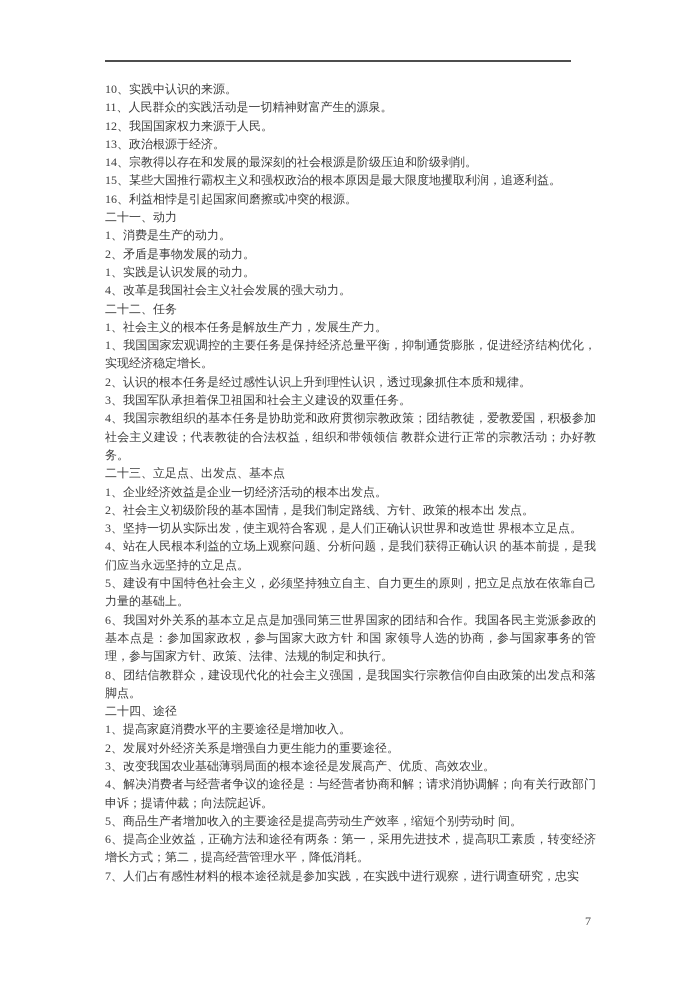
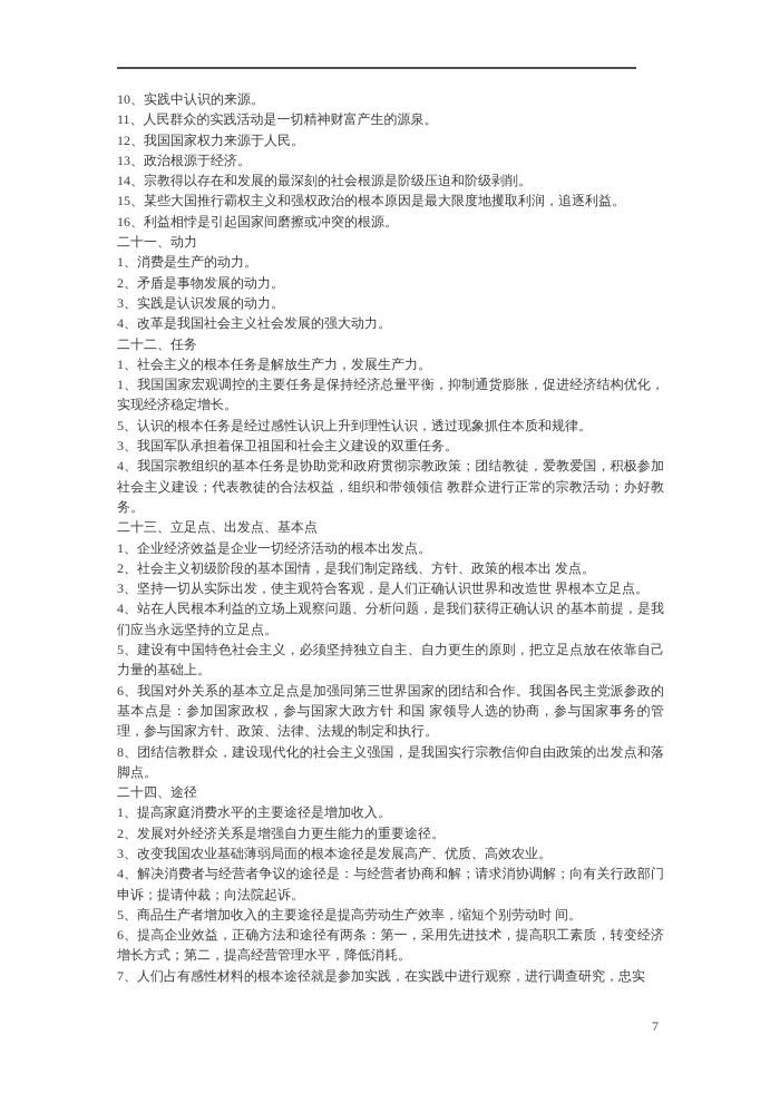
  10、实践中认识的来源。
  11、人民群众的实践活动是一切精神财富产生的源泉。
  12、我国国家权力来源于人民。
  13、政治根源于经济。
  14、宗教得以存在和发展的最深刻的社会根源是阶级压迫和阶级剥削。
  15、某些大国推行霸权主义和强权政治的根本原因是最大限度地攫取利润，追逐利益。
  16、利益相悖是引起国家间磨擦或冲突的根源。
  二十一、动力
  1、消费是生产的动力。
  2、矛盾是事物发展的动力。
- 1、实践是认识发展的动力。
+ 3、实践是认识发展的动力。
  4、改革是我国社会主义社会发展的强大动力。
  二十二、任务
  1、社会主义的根本任务是解放生产力，发展生产力。
  1、我国国家宏观调控的主要任务是保持经济总量平衡，抑制通货膨胀，促进经济结构优化，实现经济稳定增长。
- 2、认识的根本任务是经过感性认识上升到理性认识，透过现象抓住本质和规律。
+ 5、认识的根本任务是经过感性认识上升到理性认识，透过现象抓住本质和规律。
  3、我国军队承担着保卫祖国和社会主义建设的双重任务。
  4、我国宗教组织的基本任务是协助党和政府贯彻宗教政策；团结教徒，爱教爱国，积极参加社会主义建设；代表教徒的合法权益，组织和带领领信 教群众进行正常的宗教活动；办好教务。
  二十三、立足点、出发点、基本点
  1、企业经济效益是企业一切经济活动的根本出发点。
  2、社会主义初级阶段的基本国情，是我们制定路线、方针、政策的根本出 发点。
  3、坚持一切从实际出发，使主观符合客观，是人们正确认识世界和改造世 界根本立足点。
  4、站在人民根本利益的立场上观察问题、分析问题，是我们获得正确认识 的基本前提，是我们应当永远坚持的立足点。
  5、建设有中国特色社会主义，必须坚持独立自主、自力更生的原则，把立足点放在依靠自己力量的基础上。
  6、我国对外关系的基本立足点是加强同第三世界国家的团结和合作。我国各民主党派参政的基本点是：参加国家政权，参与国家大政方针 和国 家领导人选的协商，参与国家事务的管理，参与国家方针、政策、法律、法规的制定和执行。
  8、团结信教群众，建设现代化的社会主义强国，是我国实行宗教信仰自由政策的出发点和落脚点。
  二十四、途径
  1、提高家庭消费水平的主要途径是增加收入。
  2、发展对外经济关系是增强自力更生能力的重要途径。
  3、改变我国农业基础薄弱局面的根本途径是发展高产、优质、高效农业。
  4、解决消费者与经营者争议的途径是：与经营者协商和解；请求消协调解；向有关行政部门申诉；提请仲裁；向法院起诉。
  5、商品生产者增加收入的主要途径是提高劳动生产效率，缩短个别劳动时 间。
  6、提高企业效益，正确方法和途径有两条：第一，采用先进技术，提高职工素质，转变经济增长方式；第二，提高经营管理水平，降低消耗。
  7、人们占有感性材料的根本途径就是参加实践，在实践中进行观察，进行调查研究，忠实
  7
